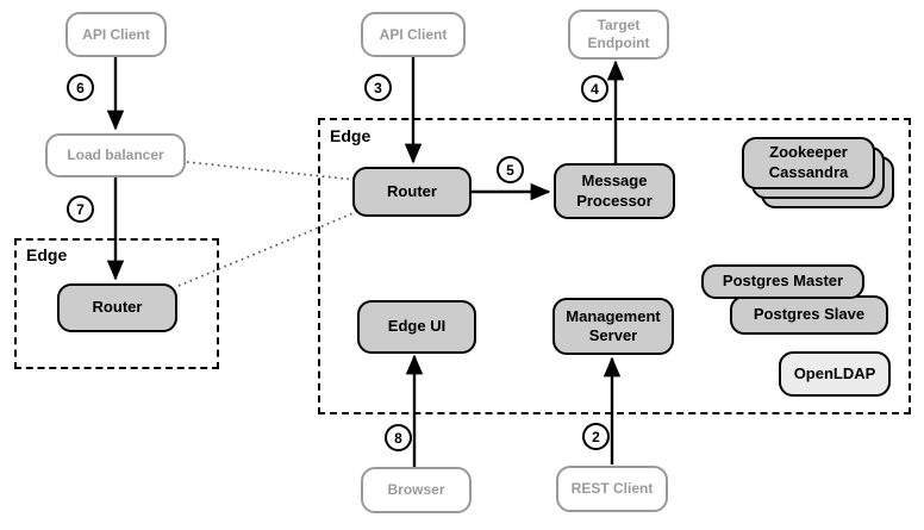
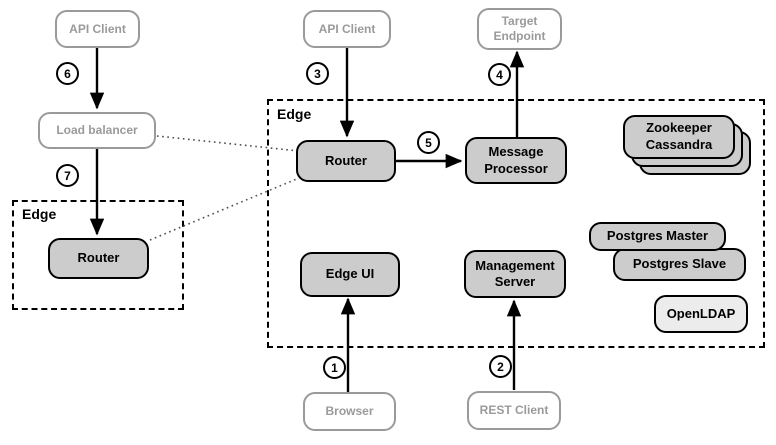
  Edge
  Edge
  API Client
  6
  Load balancer
  7
  Router
  API Client
  3
  Target
  Endpoint
  4
  Router
  5
  Message
  Processor
  Edge UI
  Management
  Server
- 8
+ 1
  2
  Browser
  REST Client
  Zookeeper
  Cassandra
  Postgres Slave
  Postgres Master
  OpenLDAP
